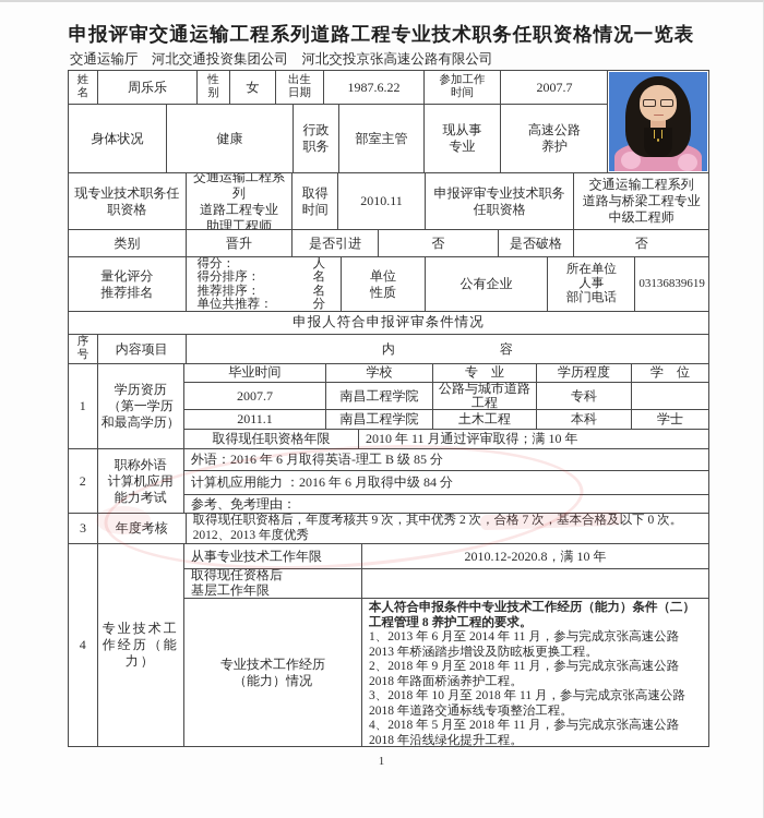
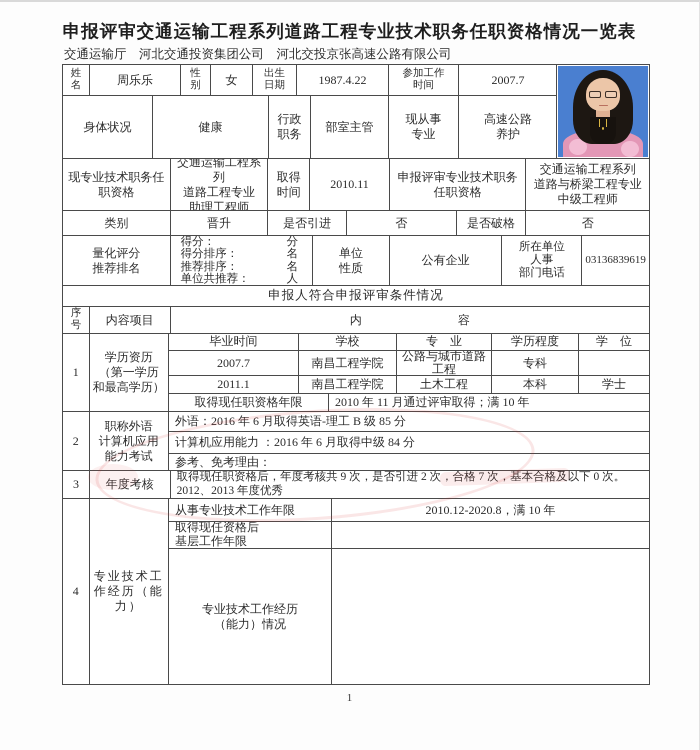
  申报评审交通运输工程系列道路工程专业技术职务任职资格情况一览表
  交通运输厅 河北交通投资集团公司 河北交投京张高速公路有限公司
  姓
  名
  周乐乐
  性
  别
  女
  出生
  日期
- 1987.6.22
+ 1987.4.22
  参加工作
  时间
  2007.7
  身体状况
  健康
  行政
  职务
  部室主管
  现从事
  专业
  高速公路
  养护
  现专业技术职务任职资格
  交通运输工程系列
  道路工程专业
  助理工程师
  取得
  时间
  2010.11
  申报评审专业技术职务任职资格
  交通运输工程系列
  道路与桥梁工程专业
  中级工程师
  类别
  晋升
  是否引进
  否
  是否破格
  否
  量化评分
  推荐排名
  得分：
- 人
+ 分
  得分排序：
  名
  推荐排序：
  名
  单位共推荐：
- 分
+ 人
  单位
  性质
  公有企业
  所在单位
  人事
  部门电话
  03136839619
  申报人符合申报评审条件情况
  序
  号
  内容项目
  内 容
  1
  学历资历
  （第一学历
  和最高学历）
  毕业时间
  学校
  专 业
  学历程度
  学 位
  2007.7
  南昌工程学院
  公路与城市道路工程
  专科
  2011.1
  南昌工程学院
  土木工程
  本科
  学士
  取得现任职资格年限
  2010 年 11 月通过评审取得；满 10 年
  2
  职称外语
  计算机应用
  能力考试
  外语：2016 年 6 月取得英语-理工 B 级 85 分
  计算机应用能力 ：2016 年 6 月取得中级 84 分
  参考、免考理由：
  3
  年度考核
- 取得现任职资格后，年度考核共 9 次，其中优秀 2 次，合格 7 次，基本合格及以下 0 次。2012、2013 年度优秀
+ 取得现任职资格后，年度考核共 9 次，是否引进 2 次，合格 7 次，基本合格及以下 0 次。2012、2013 年度优秀
  4
  专业技术工
  作经历（能
  力）
  从事专业技术工作年限
  2010.12-2020.8，满 10 年
  取得现任资格后
  基层工作年限
  专业技术工作经历
  （能力）情况
- 本人符合申报条件中专业技术工作经历（能力）条件（二）工程管理 8 养护工程的要求。
- 1、2013 年 6 月至 2014 年 11 月，参与完成京张高速公路 2013 年桥涵踏步增设及防眩板更换工程。
- 2、2018 年 9 月至 2018 年 11 月，参与完成京张高速公路 2018 年路面桥涵养护工程。
- 3、2018 年 10 月至 2018 年 11 月，参与完成京张高速公路 2018 年道路交通标线专项整治工程。
- 4、2018 年 5 月至 2018 年 11 月，参与完成京张高速公路 2018 年沿线绿化提升工程。
  1
